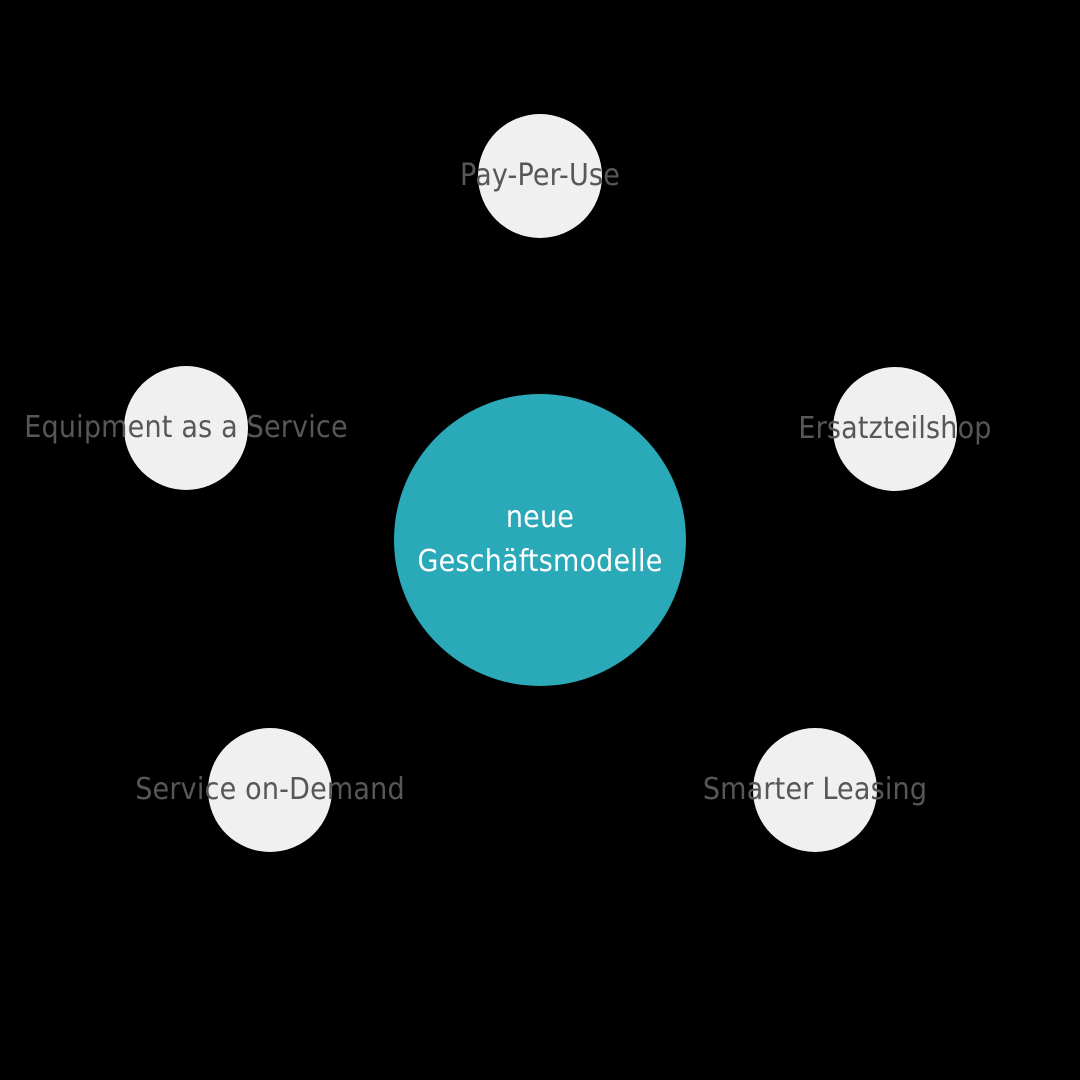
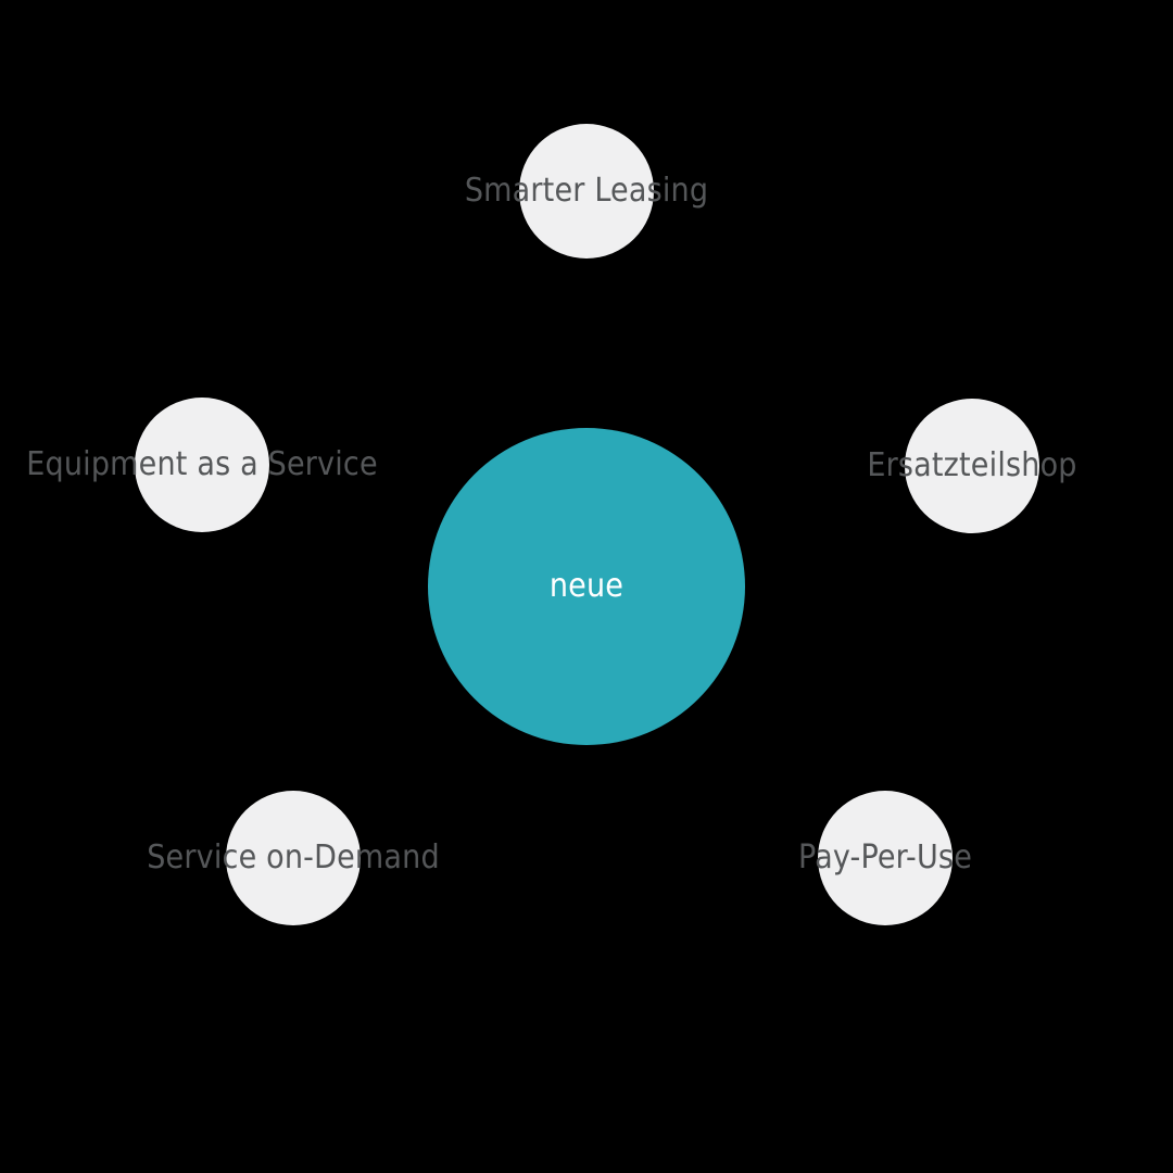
  neue
- Geschäftsmodelle
- Pay-Per-Use
+ Smarter Leasing
  Equipment as a Service
  Ersatzteilshop
  Service on-Demand
- Smarter Leasing
+ Pay-Per-Use
